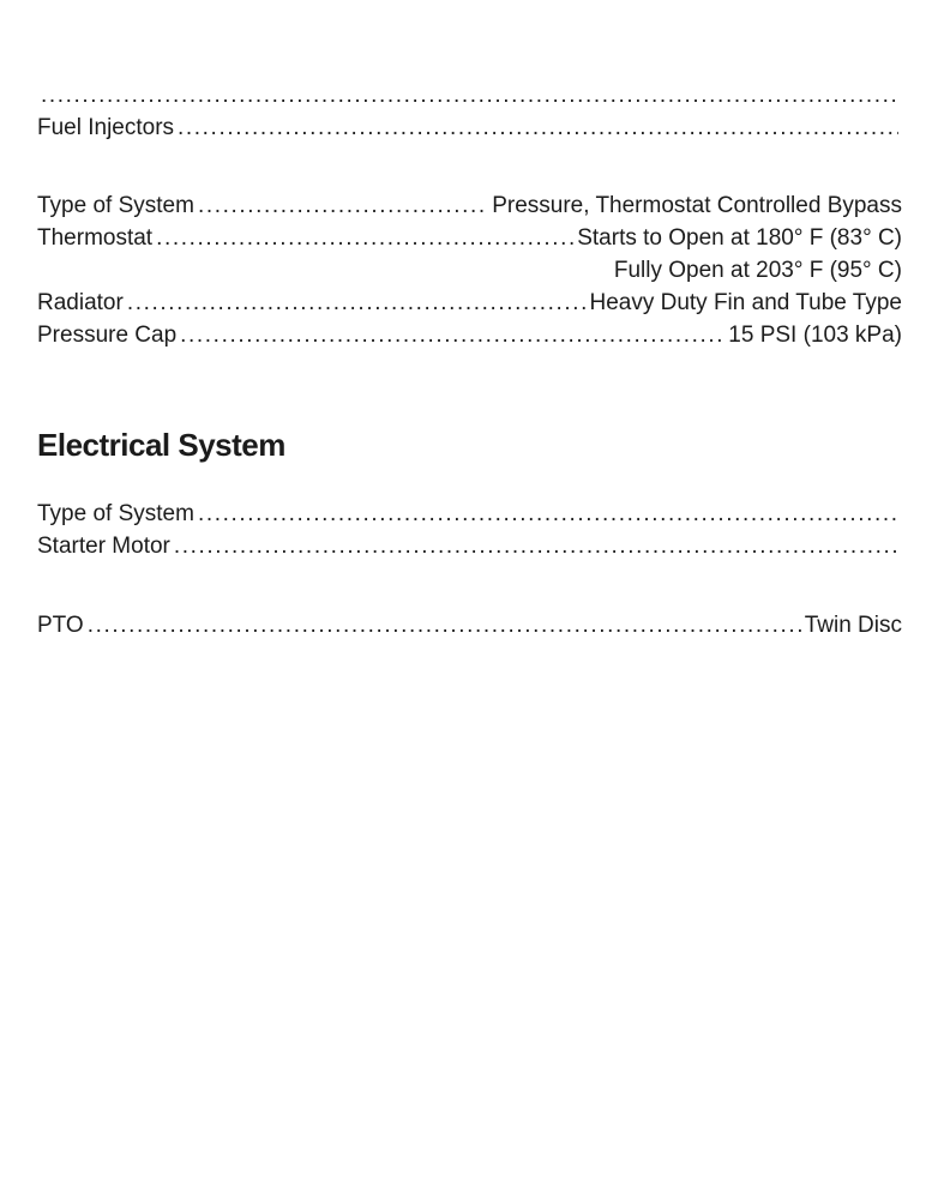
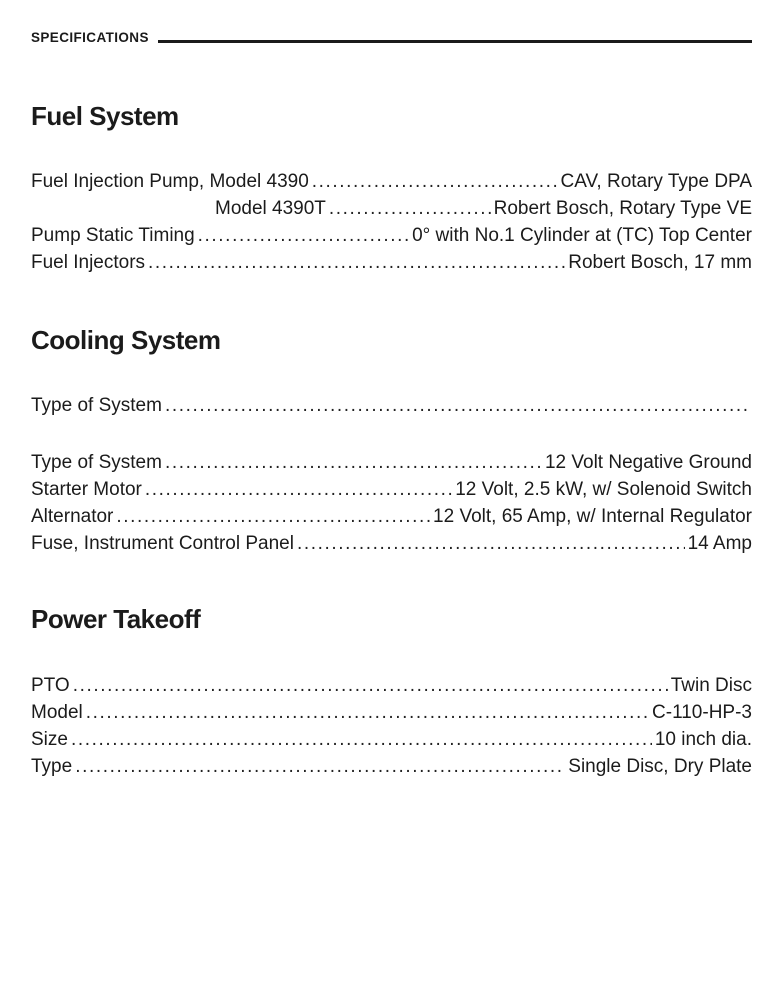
+ SPECIFICATIONS
+ Fuel System
+ Fuel Injection Pump, Model 4390
+ CAV, Rotary Type DPA
+ Model 4390T
+ Robert Bosch, Rotary Type VE
+ Pump Static Timing
+ 0° with No.1 Cylinder at (TC) Top Center
  Fuel Injectors
+ Robert Bosch, 17 mm
+ Cooling System
  Type of System
- Pressure, Thermostat Controlled Bypass
- Thermostat
- Starts to Open at 180° F (83° C)
- Fully Open at 203° F (95° C)
- Radiator
- Heavy Duty Fin and Tube Type
- Pressure Cap
- 15 PSI (103 kPa)
- Electrical System
  Type of System
+ 12 Volt Negative Ground
  Starter Motor
+ 12 Volt, 2.5 kW, w/ Solenoid Switch
+ Alternator
+ 12 Volt, 65 Amp, w/ Internal Regulator
+ Fuse, Instrument Control Panel
+ 14 Amp
+ Power Takeoff
  PTO
  Twin Disc
+ Model
+ C-110-HP-3
+ Size
+ 10 inch dia.
+ Type
+ Single Disc, Dry Plate
